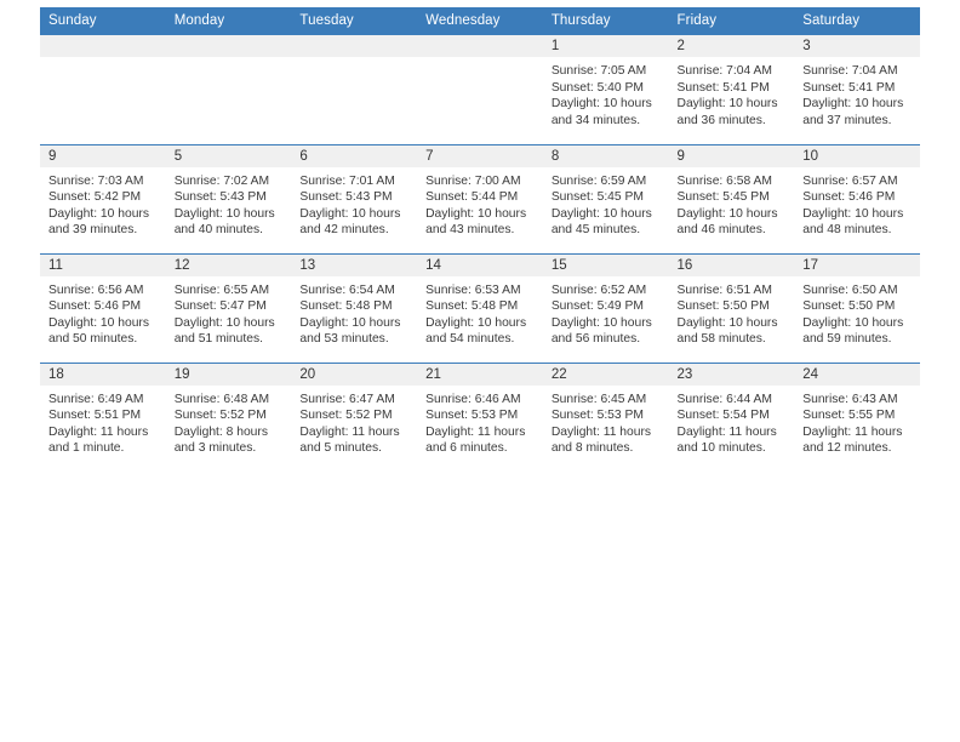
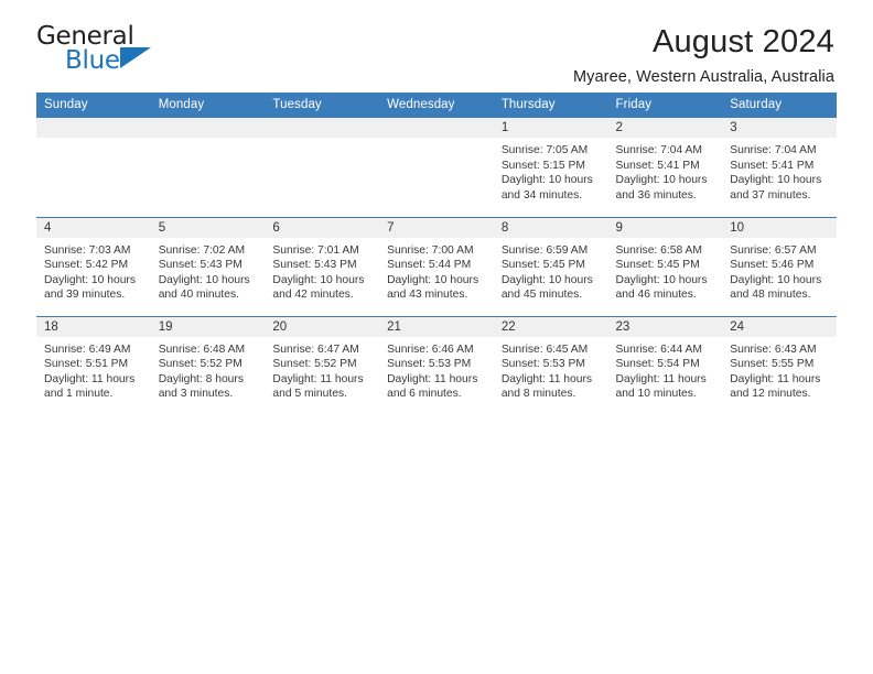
+ General
+ Blue
+ August 2024
+ Myaree, Western Australia, Australia
  Sunday	Monday	Tuesday	Wednesday	Thursday	Friday	Saturday
- 				1Sunrise: 7:05 AMSunset: 5:40 PMDaylight: 10 hours and 34 minutes.	2Sunrise: 7:04 AMSunset: 5:41 PMDaylight: 10 hours and 36 minutes.	3Sunrise: 7:04 AMSunset: 5:41 PMDaylight: 10 hours and 37 minutes.
+ 				1Sunrise: 7:05 AMSunset: 5:15 PMDaylight: 10 hours and 34 minutes.	2Sunrise: 7:04 AMSunset: 5:41 PMDaylight: 10 hours and 36 minutes.	3Sunrise: 7:04 AMSunset: 5:41 PMDaylight: 10 hours and 37 minutes.
- 9Sunrise: 7:03 AMSunset: 5:42 PMDaylight: 10 hours and 39 minutes.	5Sunrise: 7:02 AMSunset: 5:43 PMDaylight: 10 hours and 40 minutes.	6Sunrise: 7:01 AMSunset: 5:43 PMDaylight: 10 hours and 42 minutes.	7Sunrise: 7:00 AMSunset: 5:44 PMDaylight: 10 hours and 43 minutes.	8Sunrise: 6:59 AMSunset: 5:45 PMDaylight: 10 hours and 45 minutes.	9Sunrise: 6:58 AMSunset: 5:45 PMDaylight: 10 hours and 46 minutes.	10Sunrise: 6:57 AMSunset: 5:46 PMDaylight: 10 hours and 48 minutes.
+ 4Sunrise: 7:03 AMSunset: 5:42 PMDaylight: 10 hours and 39 minutes.	5Sunrise: 7:02 AMSunset: 5:43 PMDaylight: 10 hours and 40 minutes.	6Sunrise: 7:01 AMSunset: 5:43 PMDaylight: 10 hours and 42 minutes.	7Sunrise: 7:00 AMSunset: 5:44 PMDaylight: 10 hours and 43 minutes.	8Sunrise: 6:59 AMSunset: 5:45 PMDaylight: 10 hours and 45 minutes.	9Sunrise: 6:58 AMSunset: 5:45 PMDaylight: 10 hours and 46 minutes.	10Sunrise: 6:57 AMSunset: 5:46 PMDaylight: 10 hours and 48 minutes.
- 11Sunrise: 6:56 AMSunset: 5:46 PMDaylight: 10 hours and 50 minutes.	12Sunrise: 6:55 AMSunset: 5:47 PMDaylight: 10 hours and 51 minutes.	13Sunrise: 6:54 AMSunset: 5:48 PMDaylight: 10 hours and 53 minutes.	14Sunrise: 6:53 AMSunset: 5:48 PMDaylight: 10 hours and 54 minutes.	15Sunrise: 6:52 AMSunset: 5:49 PMDaylight: 10 hours and 56 minutes.	16Sunrise: 6:51 AMSunset: 5:50 PMDaylight: 10 hours and 58 minutes.	17Sunrise: 6:50 AMSunset: 5:50 PMDaylight: 10 hours and 59 minutes.
  18Sunrise: 6:49 AMSunset: 5:51 PMDaylight: 11 hours and 1 minute.	19Sunrise: 6:48 AMSunset: 5:52 PMDaylight: 8 hours and 3 minutes.	20Sunrise: 6:47 AMSunset: 5:52 PMDaylight: 11 hours and 5 minutes.	21Sunrise: 6:46 AMSunset: 5:53 PMDaylight: 11 hours and 6 minutes.	22Sunrise: 6:45 AMSunset: 5:53 PMDaylight: 11 hours and 8 minutes.	23Sunrise: 6:44 AMSunset: 5:54 PMDaylight: 11 hours and 10 minutes.	24Sunrise: 6:43 AMSunset: 5:55 PMDaylight: 11 hours and 12 minutes.
